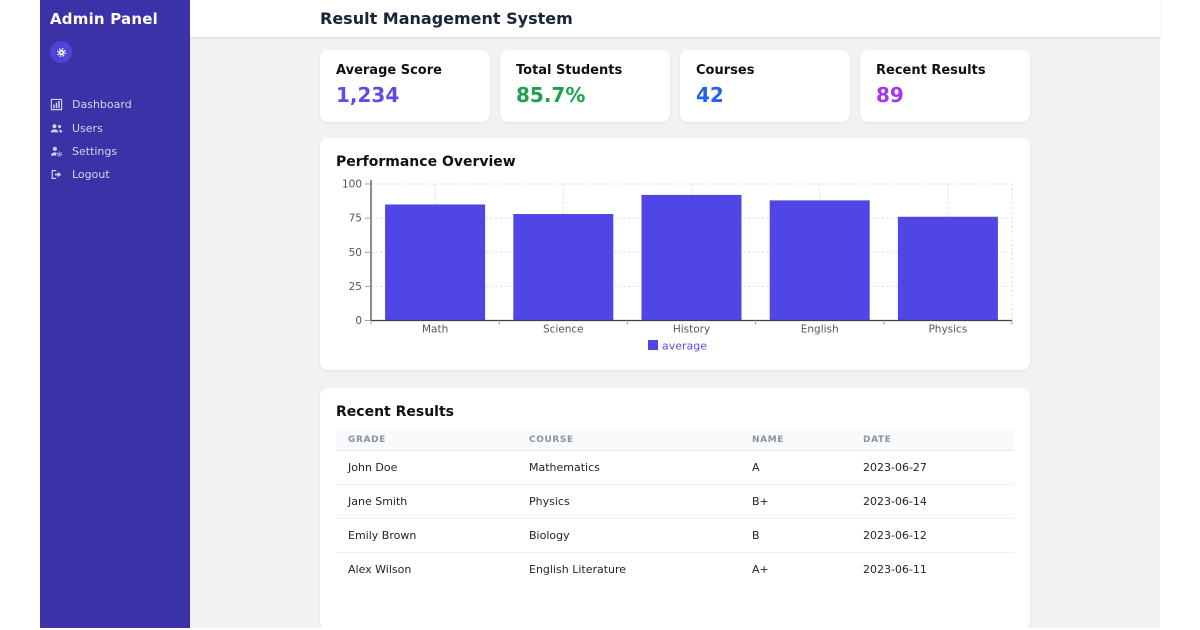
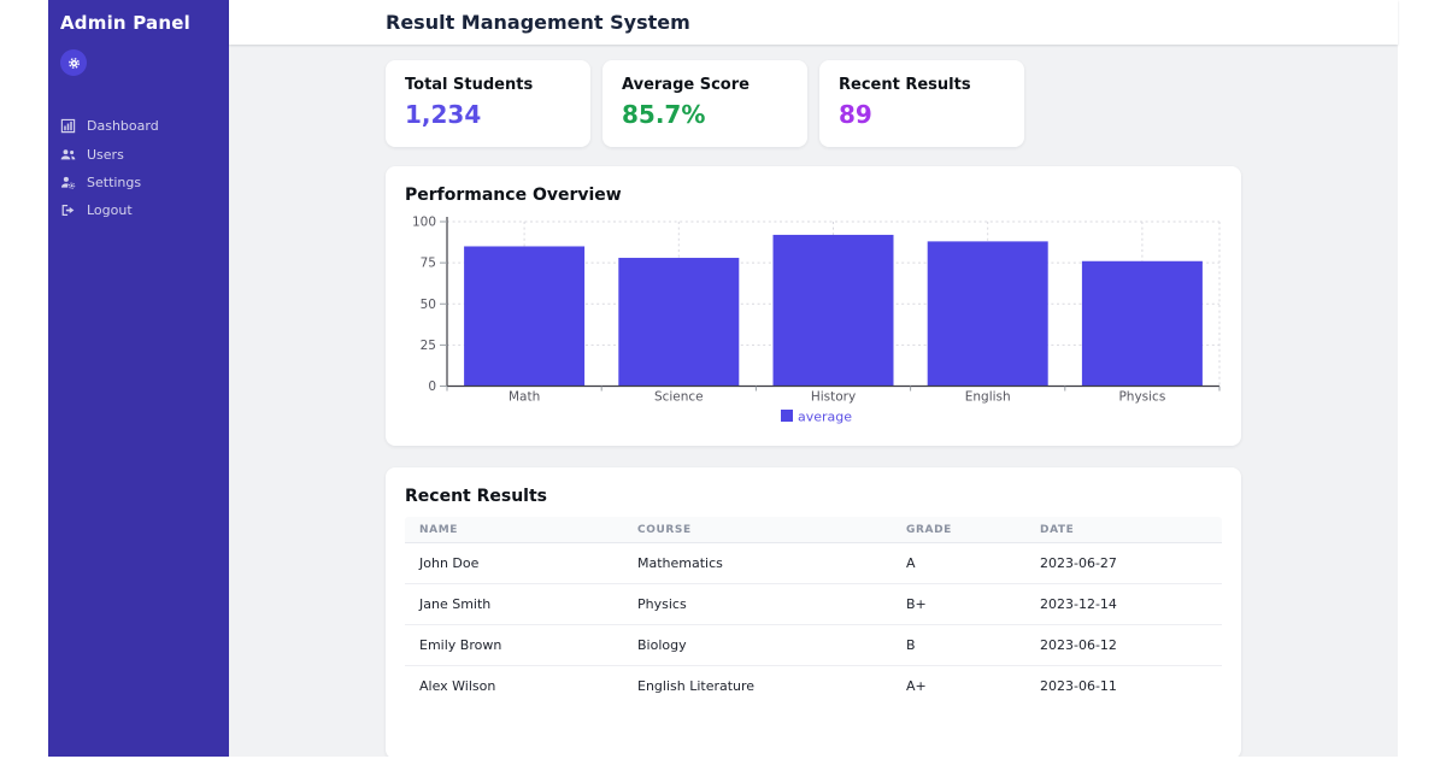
  Admin Panel
  Dashboard
  Users
  Settings
  Logout
  Result Management System
- Average Score
+ Total Students
  1,234
- Total Students
+ Average Score
  85.7%
- Courses
- 42
  Recent Results
  89
  Performance Overview
  0
  25
  50
  75
  100
  Math
  Science
  History
  English
  Physics
  average
  Recent Results
- GRADE
+ NAME
  COURSE
- NAME
+ GRADE
  DATE
  John Doe
  Mathematics
  A
  2023-06-27
  Jane Smith
  Physics
  B+
- 2023-06-14
+ 2023-12-14
  Emily Brown
  Biology
  B
  2023-06-12
  Alex Wilson
  English Literature
  A+
  2023-06-11
